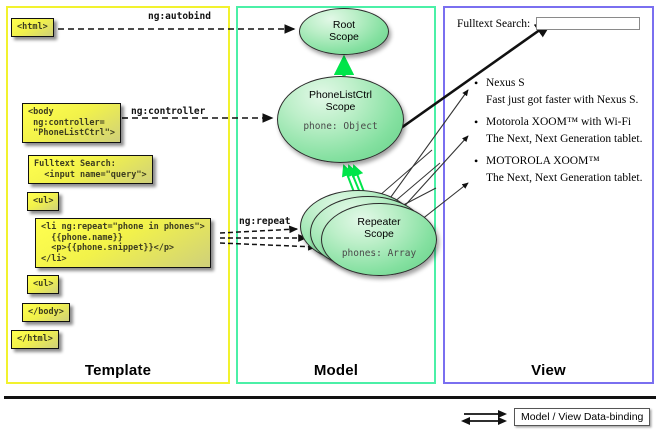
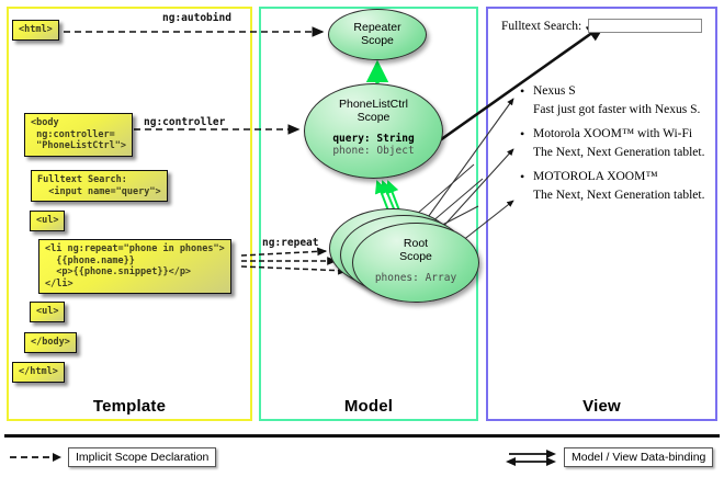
  Template
  Model
  View
  <html>
  <body
  ng:controller=
  "PhoneListCtrl">
  Fulltext Search:
  <input name="query">
  <ul>
  <li ng:repeat="phone in phones">
  {{phone.name}}
  <p>{{phone.snippet}}</p>
  </li>
  <ul>
  </body>
  </html>
  ng:autobind
  ng:controller
  ng:repeat
- Root
+ Repeater
  Scope
  PhoneListCtrl
  Scope
+ query: String
  phone: Object
- Repeater
+ Root
  Scope
  phones: Array
  Fulltext Search:
  Nexus S
  Fast just got faster with Nexus S.
  Motorola XOOM™ with Wi-Fi
  The Next, Next Generation tablet.
  MOTOROLA XOOM™
  The Next, Next Generation tablet.
+ Implicit Scope Declaration
  Model / View Data-binding
